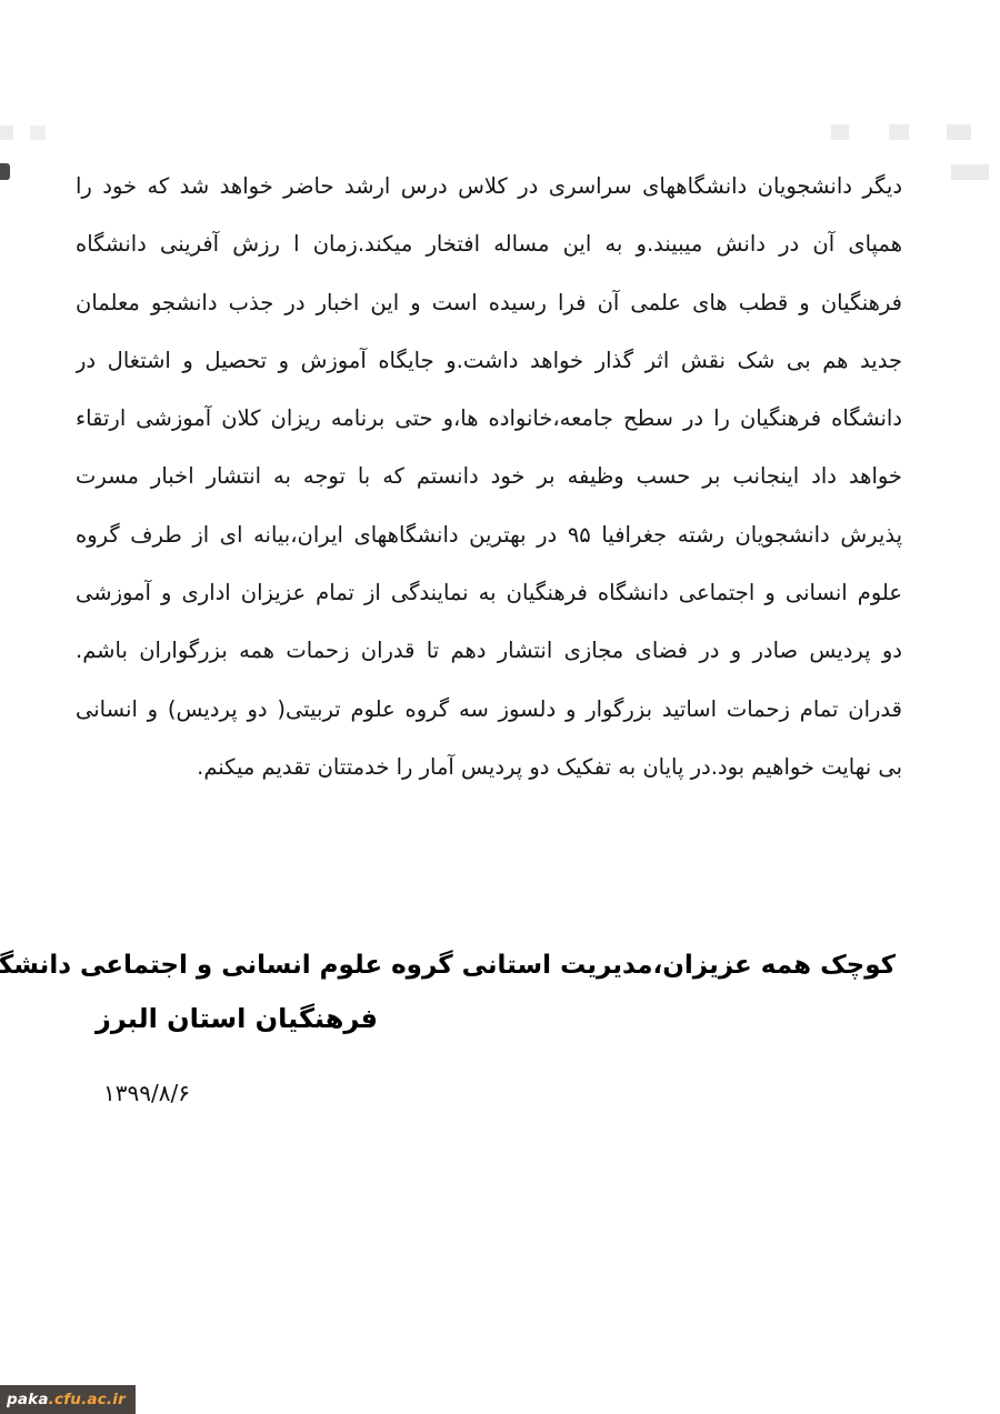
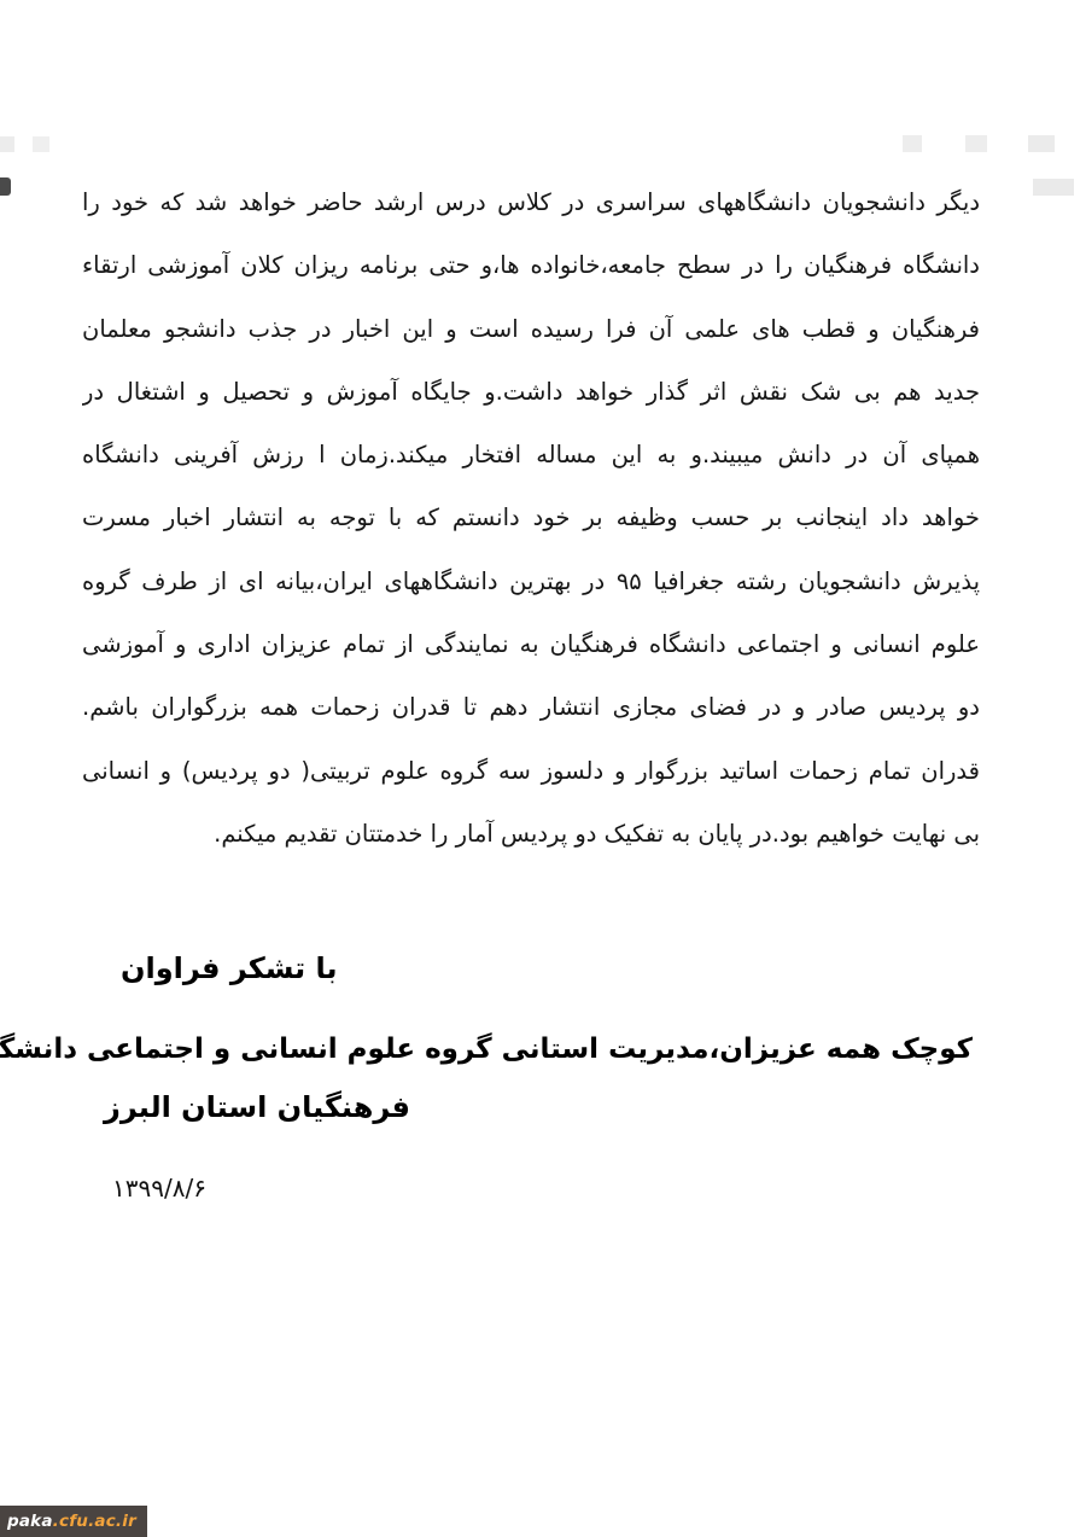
  دیگر دانشجویان دانشگاههای سراسری در کلاس درس ارشد حاضر خواهد شد که خود را
- همپای آن در دانش میبیند.و به این مساله افتخار میکند.زمان ا رزش آفرینی دانشگاه
+ دانشگاه فرهنگیان را در سطح جامعه،خانواده ها،و حتی برنامه ریزان کلان آموزشی ارتقاء
  فرهنگیان و قطب های علمی آن فرا رسیده است و این اخبار در جذب دانشجو معلمان
  جدید هم بی شک نقش اثر گذار خواهد داشت.و جایگاه آموزش و تحصیل و اشتغال در
- دانشگاه فرهنگیان را در سطح جامعه،خانواده ها،و حتی برنامه ریزان کلان آموزشی ارتقاء
+ همپای آن در دانش میبیند.و به این مساله افتخار میکند.زمان ا رزش آفرینی دانشگاه
  خواهد داد اینجانب بر حسب وظیفه بر خود دانستم که با توجه به انتشار اخبار مسرت
  پذیرش دانشجویان رشته جغرافیا ۹۵ در بهترین دانشگاههای ایران،بیانه ای از طرف گروه
  علوم انسانی و اجتماعی دانشگاه فرهنگیان به نمایندگی از تمام عزیزان اداری و آموزشی
  دو پردیس صادر و در فضای مجازی انتشار دهم تا قدران زحمات همه بزرگواران باشم.
  قدران تمام زحمات اساتید بزرگوار و دلسوز سه گروه علوم تربیتی( دو پردیس) و انسانی
  بی نهایت خواهیم بود.در پایان به تفکیک دو پردیس آمار را خدمتتان تقدیم میکنم.
+ با تشکر فراوان
  کوچک همه عزیزان،مدیریت استانی گروه علوم انسانی و اجتماعی دانشگ
  فرهنگیان استان البرز
  ۱۳۹۹/۸/۶
  paka
  .cfu.ac.ir
